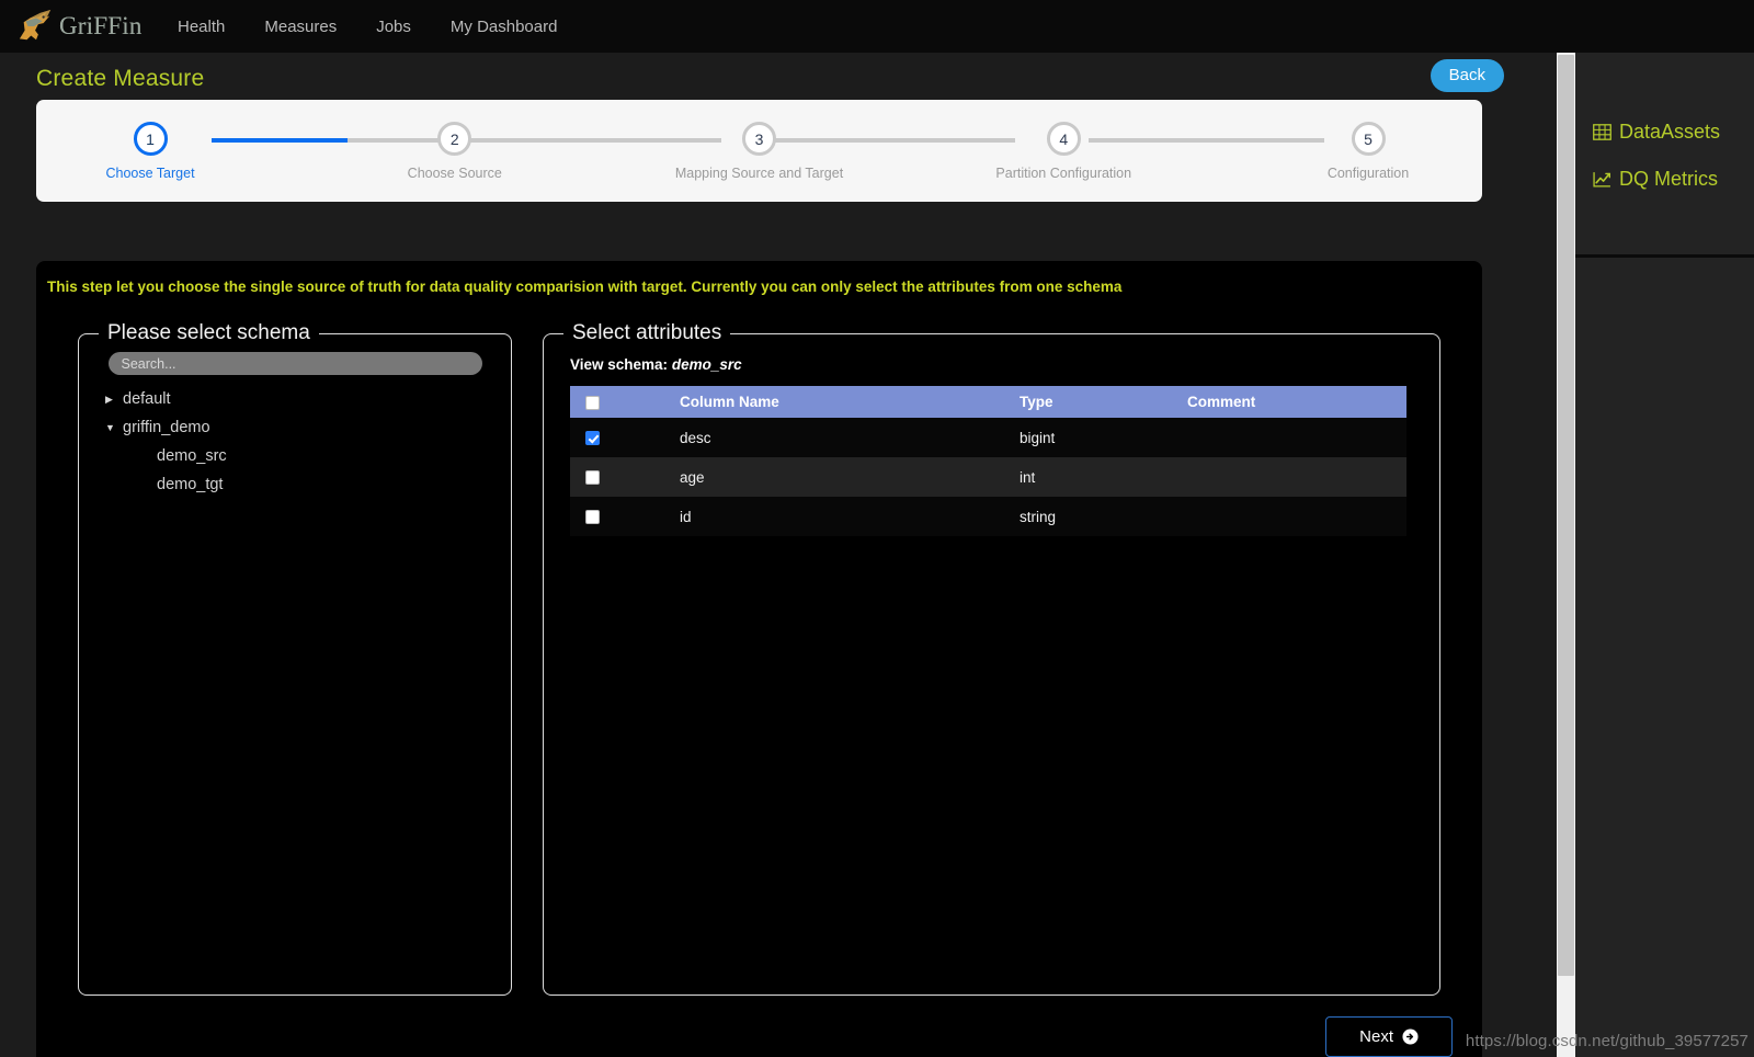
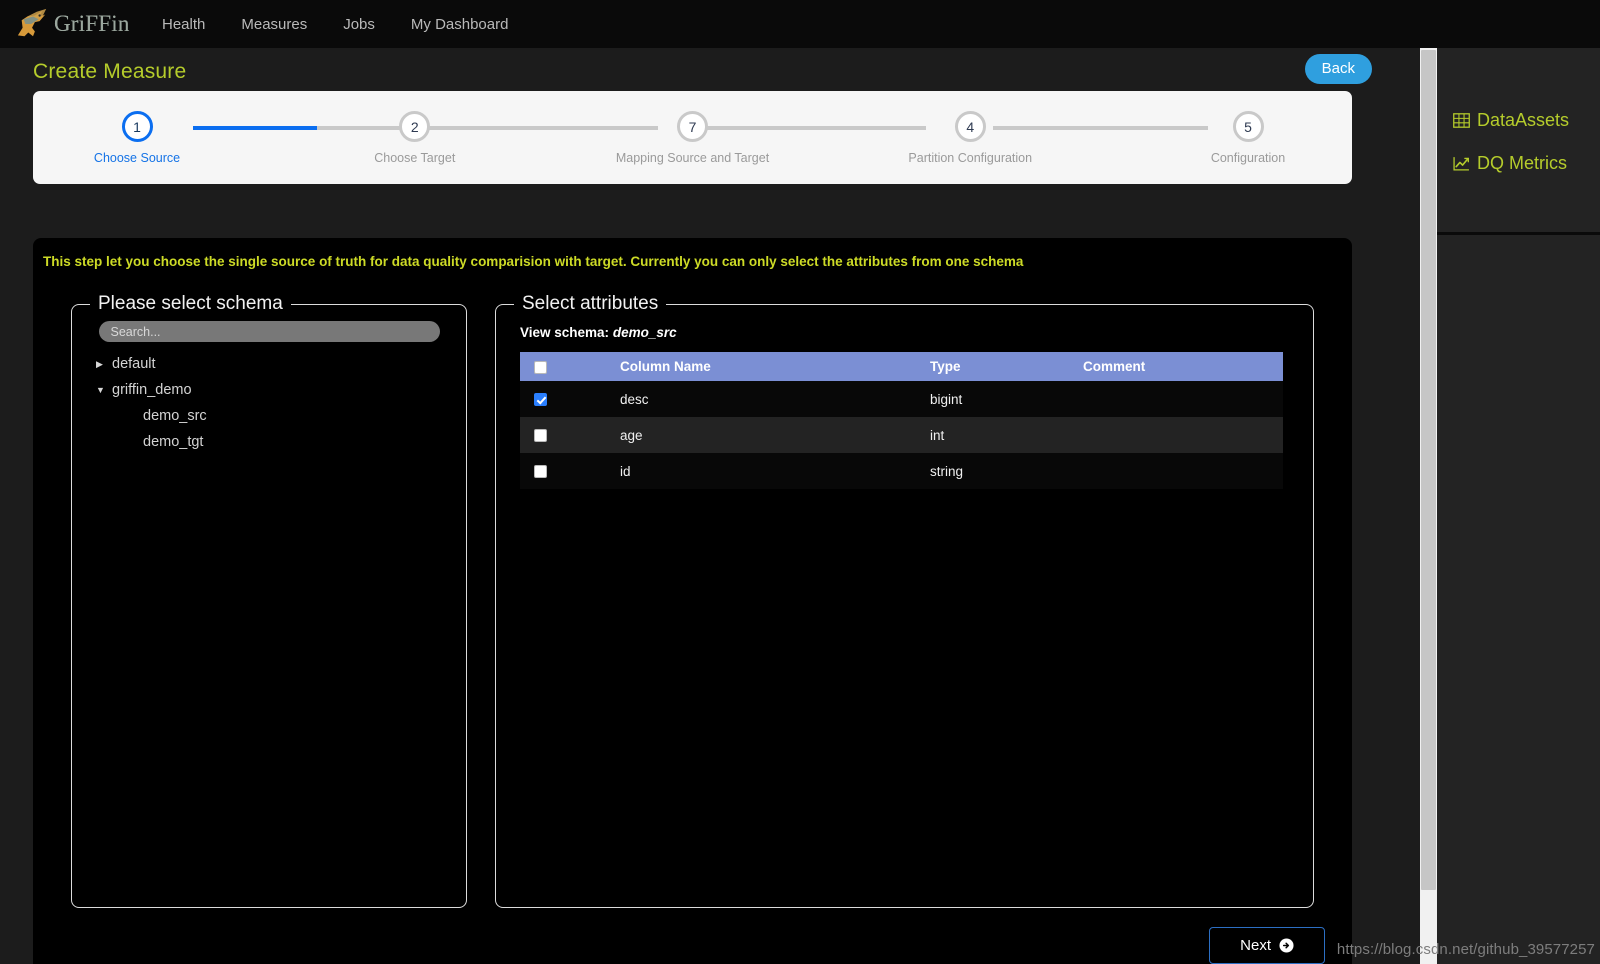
  GriFFin
  Health
  Measures
  Jobs
  My Dashboard
  Create Measure
  Back
  1
- Choose Target
+ Choose Source
  2
- Choose Source
+ Choose Target
- 3
+ 7
  Mapping Source and Target
  4
  Partition Configuration
  5
  Configuration
  This step let you choose the single source of truth for data quality comparision with target. Currently you can only select the attributes from one schema
  Please select schema
  Search...
  ▶
  default
  ▼
  griffin_demo
  demo_src
  demo_tgt
  Select attributes
  View schema: demo_src
  	Column Name	Type	Comment
  	desc	bigint
  	age	int
  	id	string
  Next
  DataAssets
  DQ Metrics
  https://blog.csdn.net/github_39577257
